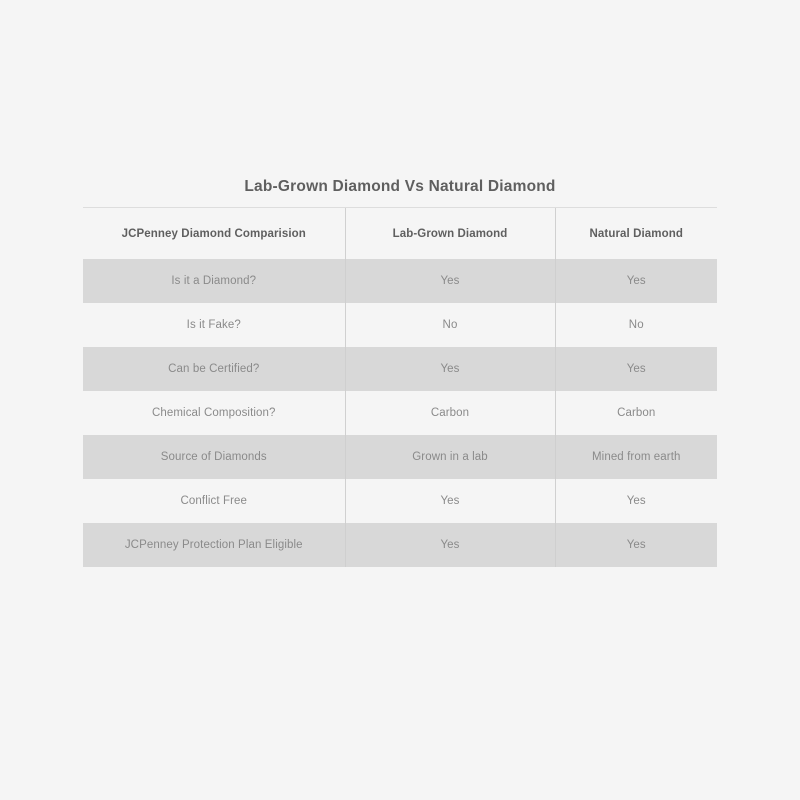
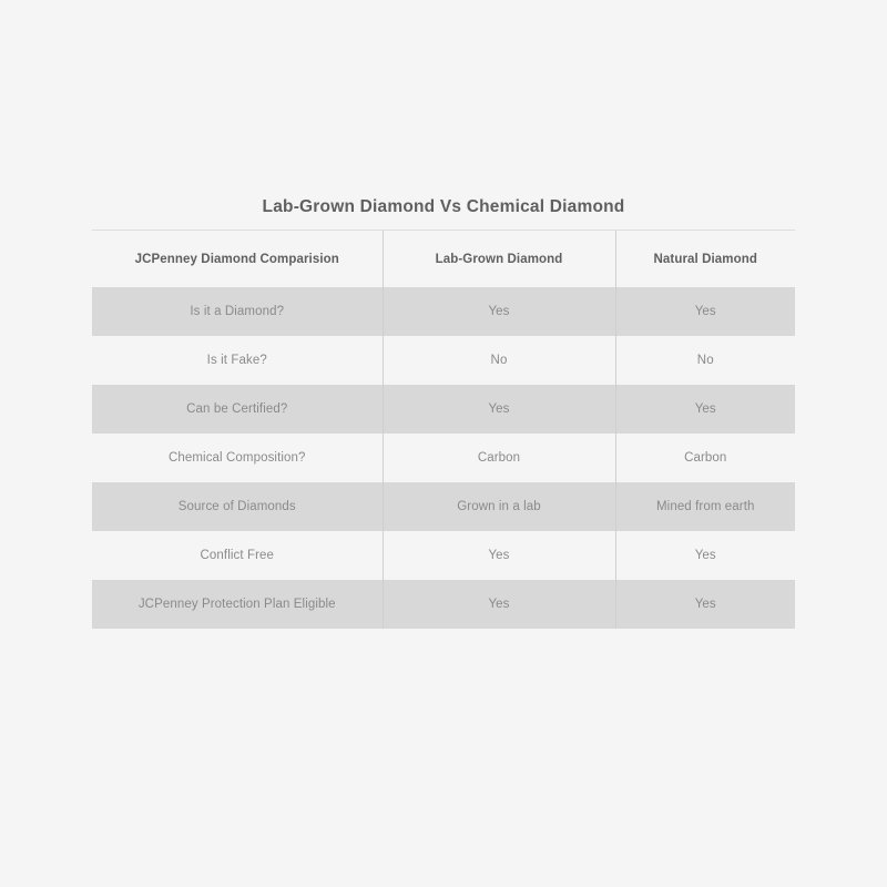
- Lab-Grown Diamond Vs Natural Diamond
+ Lab-Grown Diamond Vs Chemical Diamond
  JCPenney Diamond Comparision	Lab-Grown Diamond	Natural Diamond
  Is it a Diamond?	Yes	Yes
  Is it Fake?	No	No
  Can be Certified?	Yes	Yes
  Chemical Composition?	Carbon	Carbon
  Source of Diamonds	Grown in a lab	Mined from earth
  Conflict Free	Yes	Yes
  JCPenney Protection Plan Eligible	Yes	Yes
